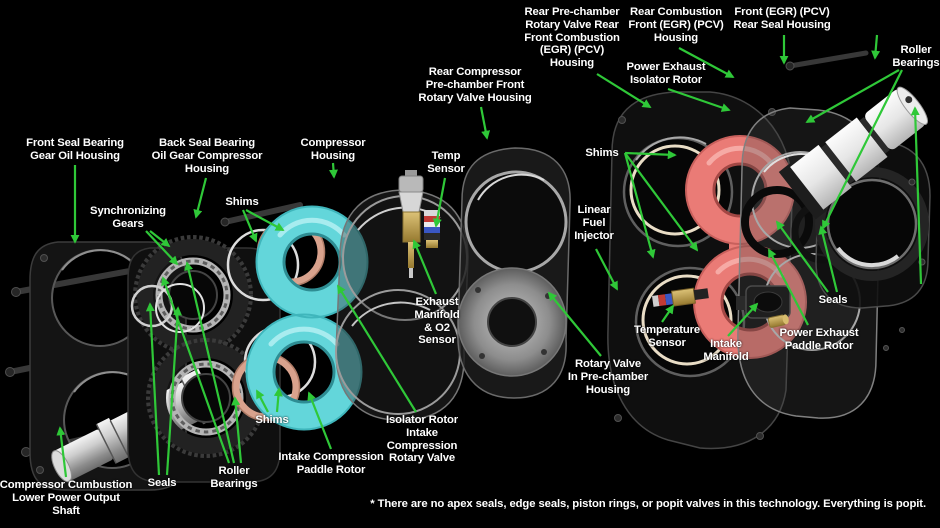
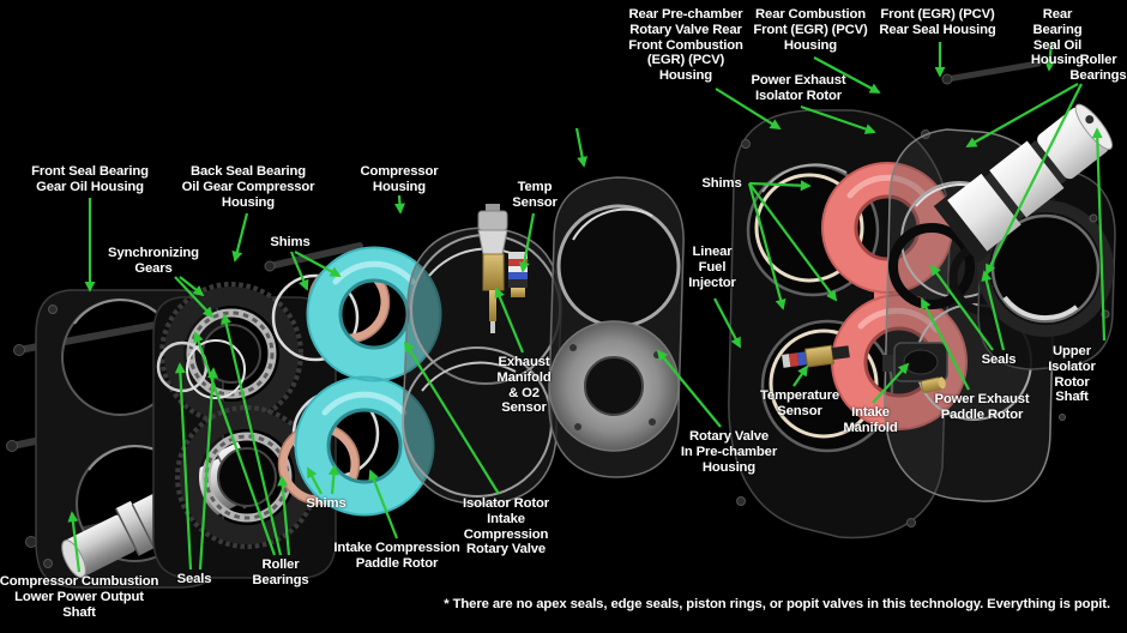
  Front Seal Bearing
  Gear Oil Housing
  Back Seal Bearing
  Oil Gear Compressor
  Housing
  Compressor
  Housing
  Temp
  Sensor
- Rear Compressor
- Pre-chamber Front
- Rotary Valve Housing
  Synchronizing
  Gears
  Shims
  Rear Pre-chamber
  Rotary Valve Rear
  Front Combustion
  (EGR) (PCV)
  Housing
  Rear Combustion
  Front (EGR) (PCV)
  Housing
  Front (EGR) (PCV)
  Rear Seal Housing
+ Rear Bearing
+ Seal Oil Housing
  Roller
  Bearings
  Power Exhaust
  Isolator Rotor
  Shims
  Linear
  Fuel
  Injector
  Exhaust
  Manifold
  & O2
  Sensor
  Rotary Valve
  In Pre-chamber
  Housing
  Temperature
  Sensor
  Intake
  Manifold
  Power Exhaust
  Paddle Rotor
  Seals
+ Upper Isolator
+ Rotor Shaft
  Shims
  Intake Compression
  Paddle Rotor
  Isolator Rotor
  Intake
  Compression
  Rotary Valve
  Roller
  Bearings
  Seals
  Compressor Cumbustion
  Lower Power Output
  Shaft
  * There are no apex seals, edge seals, piston rings, or popit valves in this technology. Everything is popit.
